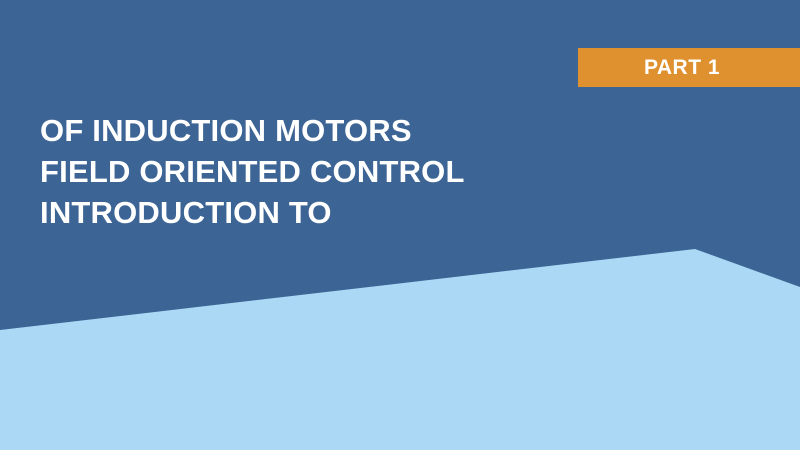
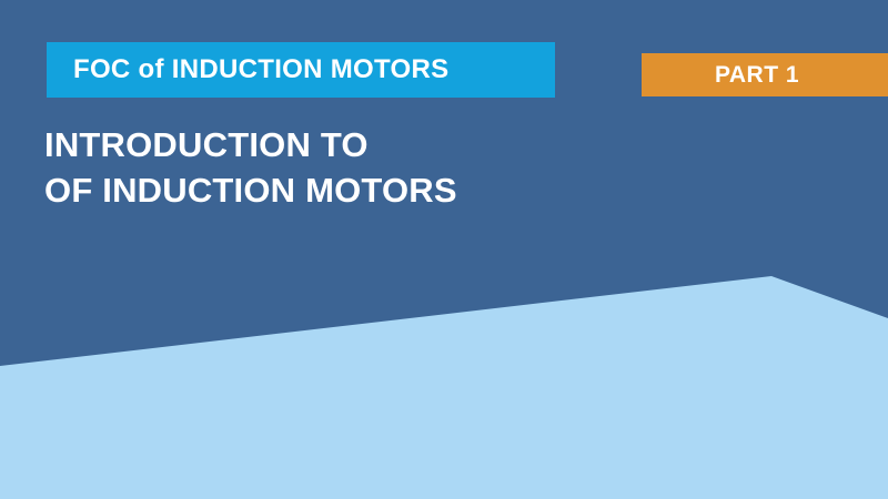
+ FOC of INDUCTION MOTORS
  PART 1
- OF INDUCTION MOTORS
+ INTRODUCTION TO
- FIELD ORIENTED CONTROL
- INTRODUCTION TO
+ OF INDUCTION MOTORS
